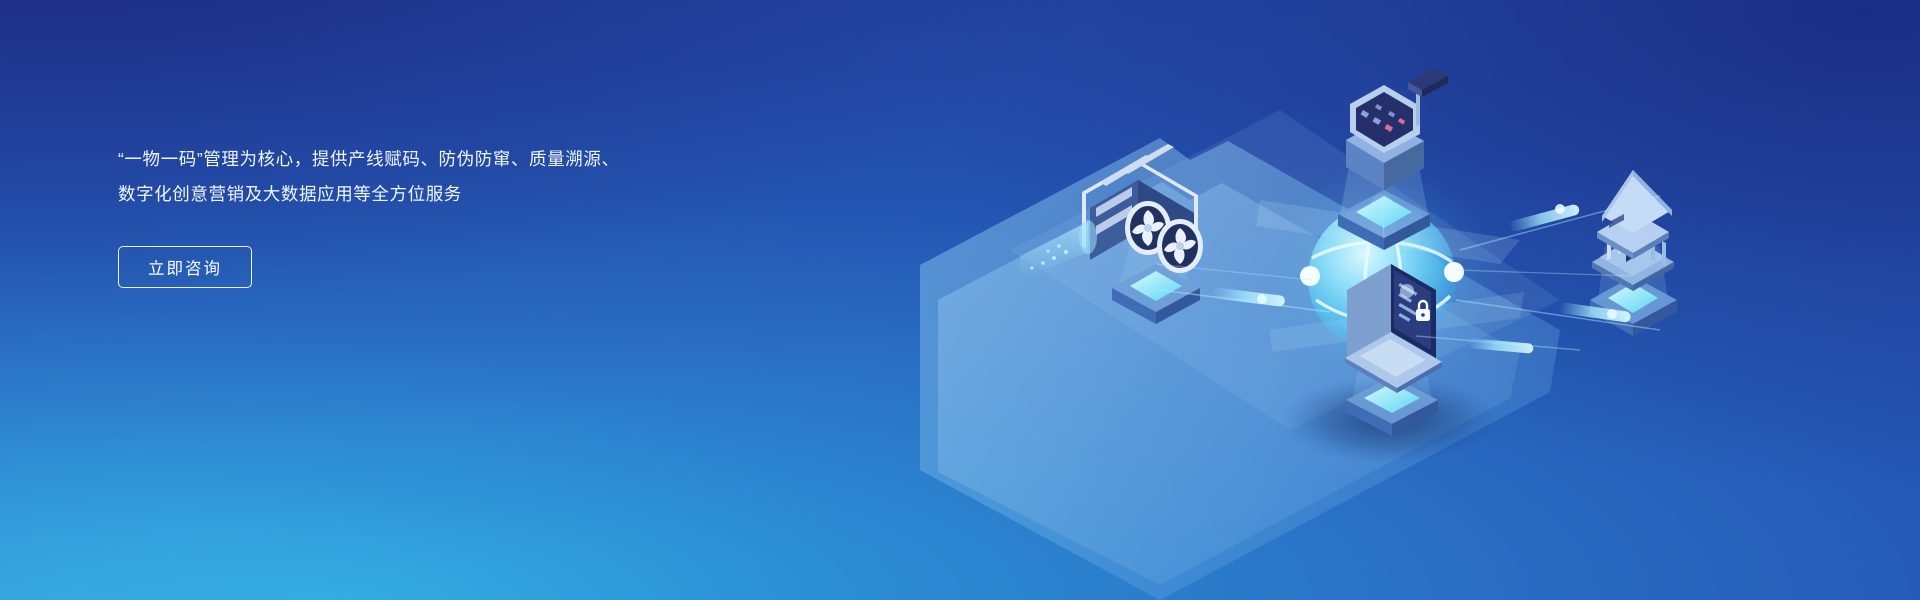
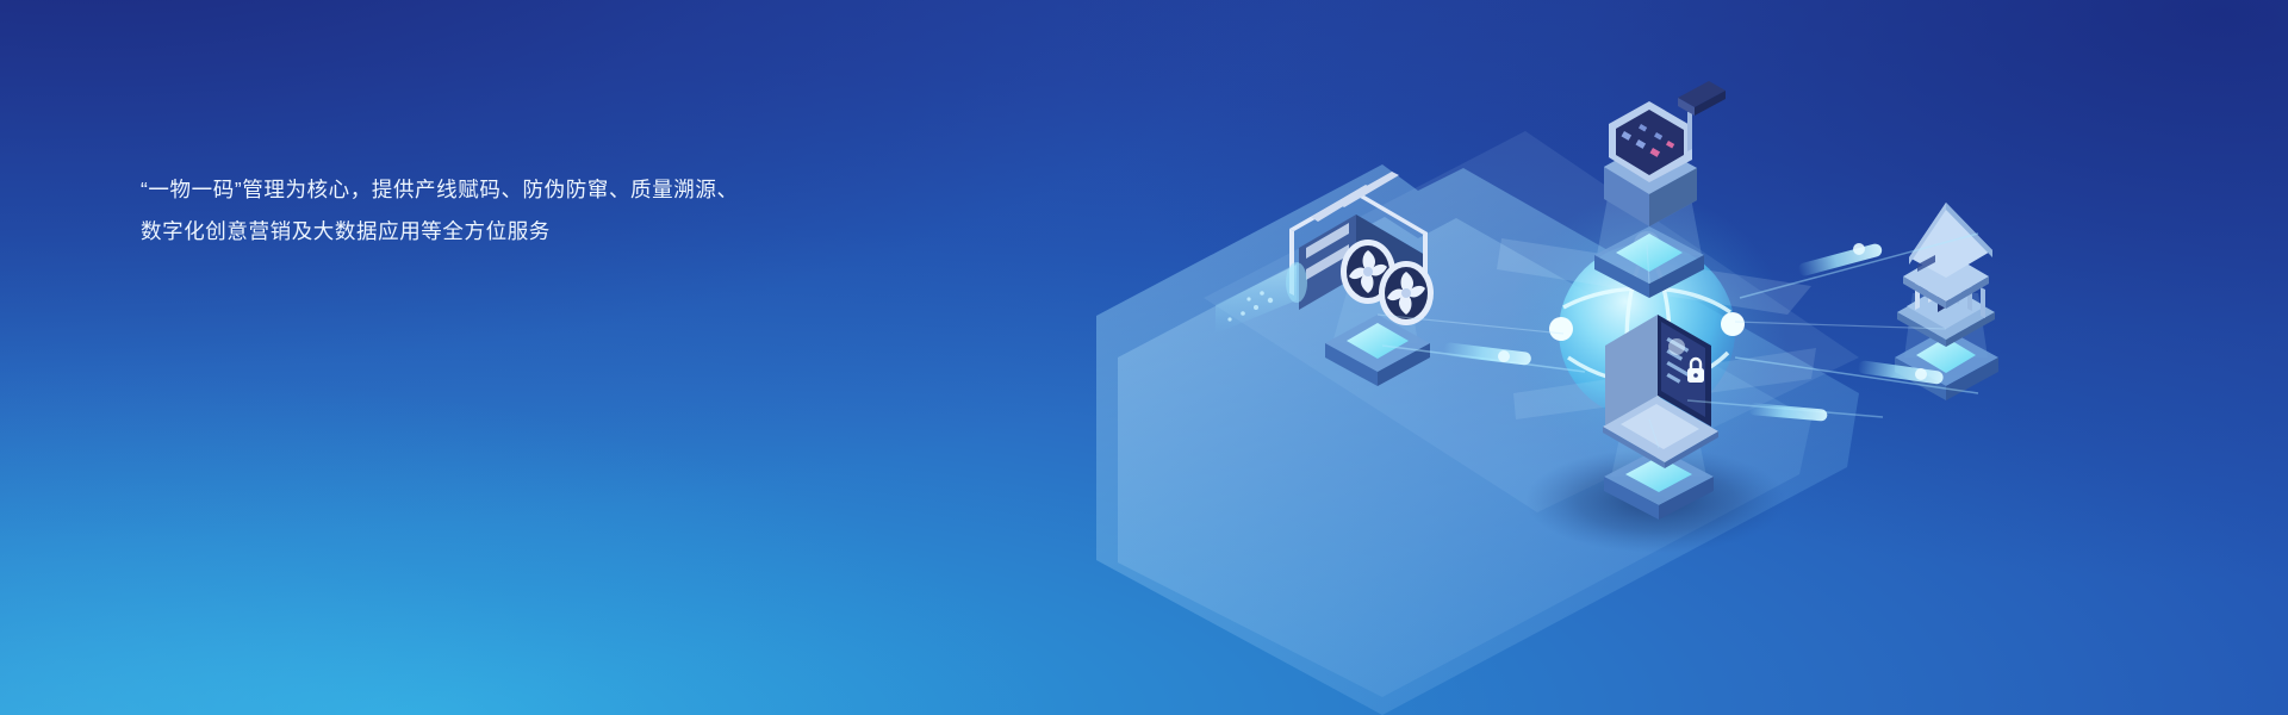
  “一物一码”管理为核心，提供产线赋码、防伪防窜、质量溯源、
  数字化创意营销及大数据应用等全方位服务
- 立即咨询
